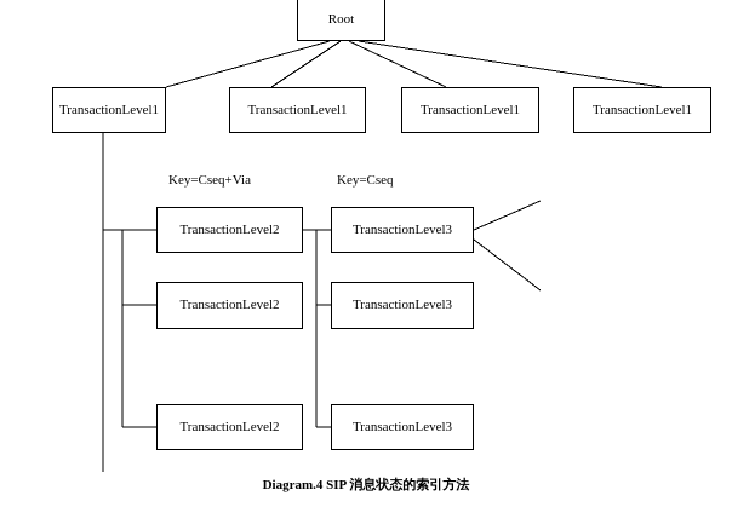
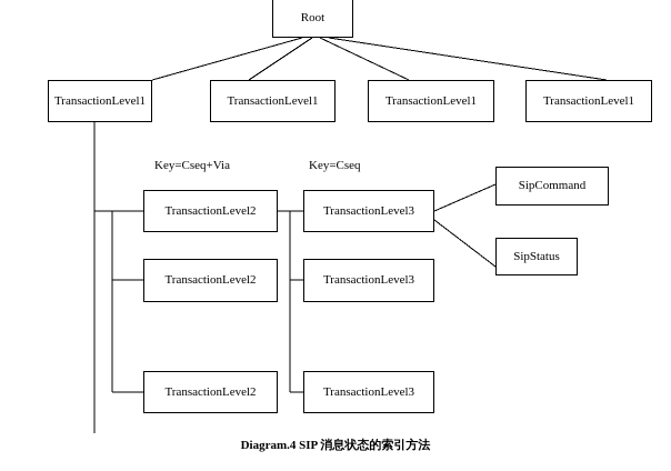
  Root
  Key=Cseq+Via
  Key=Cseq
  TransactionLevel1
  TransactionLevel1
  TransactionLevel1
  TransactionLevel1
  TransactionLevel2
  TransactionLevel2
  TransactionLevel2
  TransactionLevel3
  TransactionLevel3
  TransactionLevel3
+ SipCommand
+ SipStatus
  Diagram.4 SIP 消息状态的索引方法
